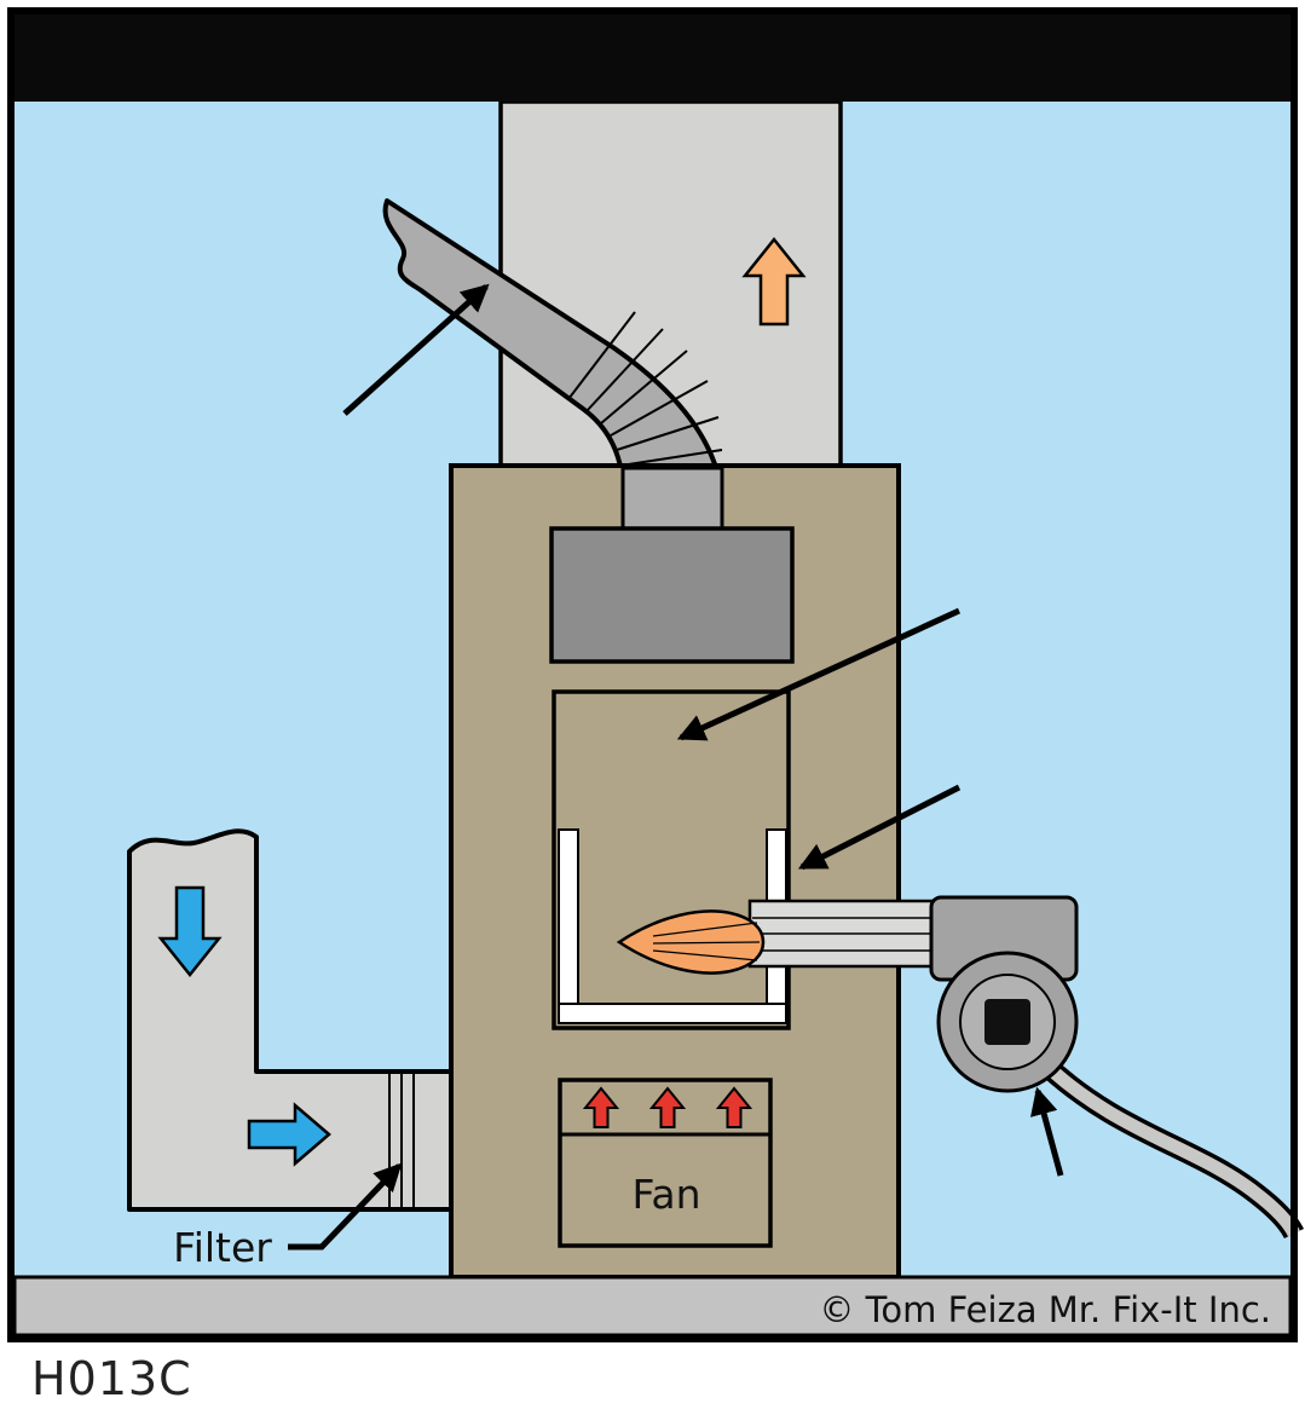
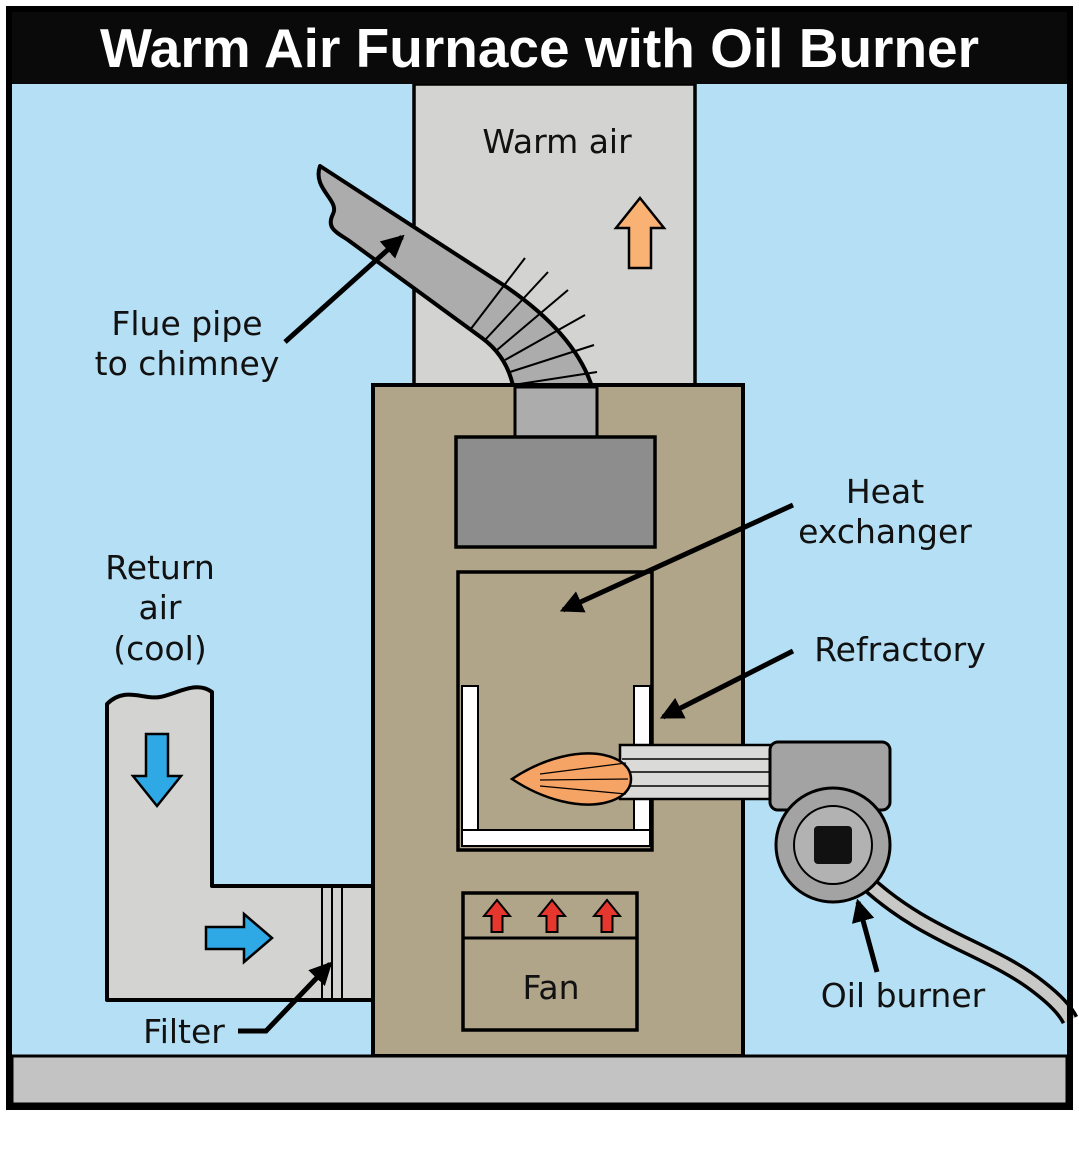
+ Warm Air Furnace with Oil Burner
+ Warm air
+ Flue pipe
+ to chimney
+ Return
+ air
+ (cool)
+ Heat
+ exchanger
+ Refractory
+ Oil burner
  Filter
  Fan
- © Tom Feiza Mr. Fix-It Inc.
- H013C
